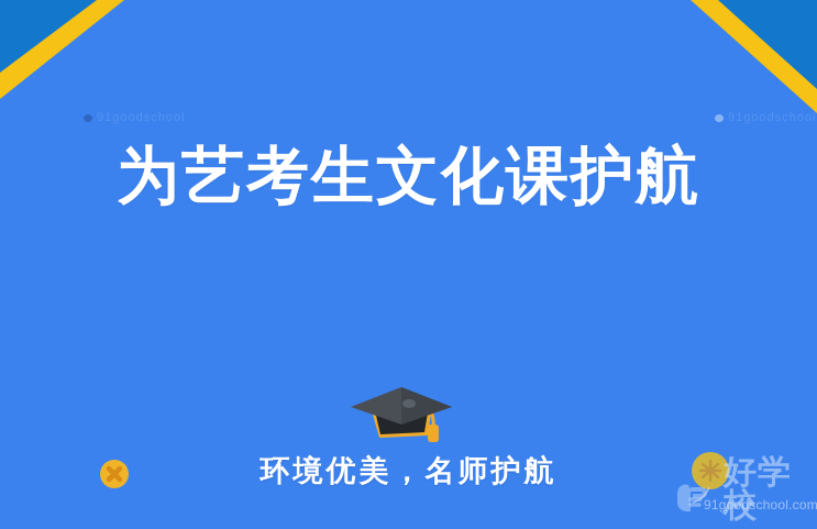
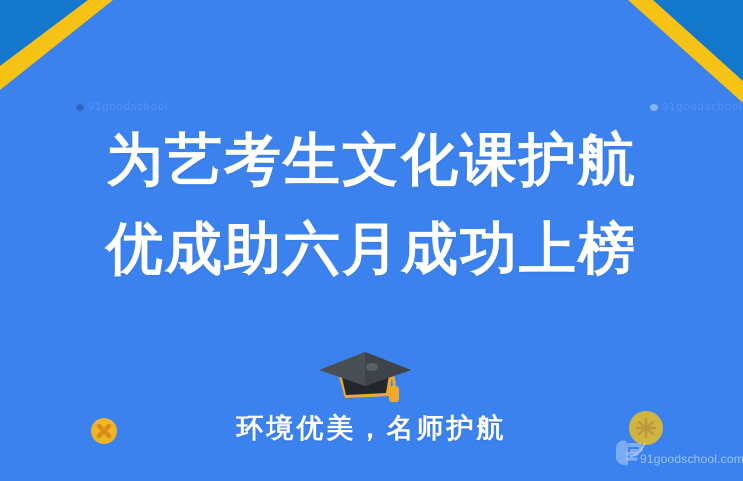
  91goodschool
  91goodschool
  为艺考生文化课护航
+ 优成助六月成功上榜
  环境优美，名师护航
- 好学校
  91goodschool.com
